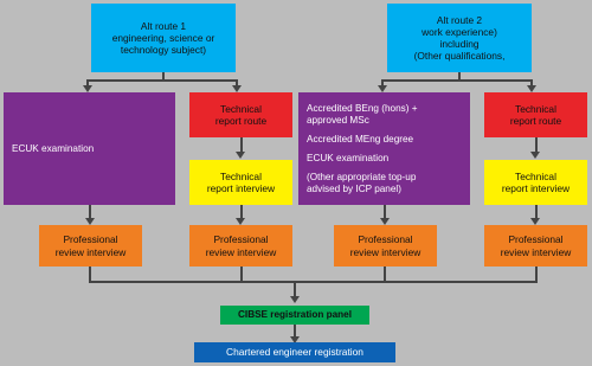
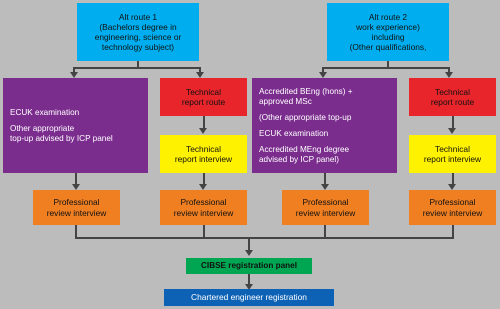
  Alt route 1
+ (Bachelors degree in
  engineering, science or
  technology subject)
  Alt route 2
  work experience)
  including
  (Other qualifications,
  ECUK examination
+ Other appropriate
+ top-up advised by ICP panel
  Accredited BEng (hons) +
  approved MSc
- Accredited MEng degree
+ (Other appropriate top-up
  ECUK examination
- (Other appropriate top-up
+ Accredited MEng degree
  advised by ICP panel)
  Technical
  report route
  Technical
  report route
  Technical
  report interview
  Technical
  report interview
  Professional
  review interview
  Professional
  review interview
  Professional
  review interview
  Professional
  review interview
  CIBSE registration panel
  Chartered engineer registration
